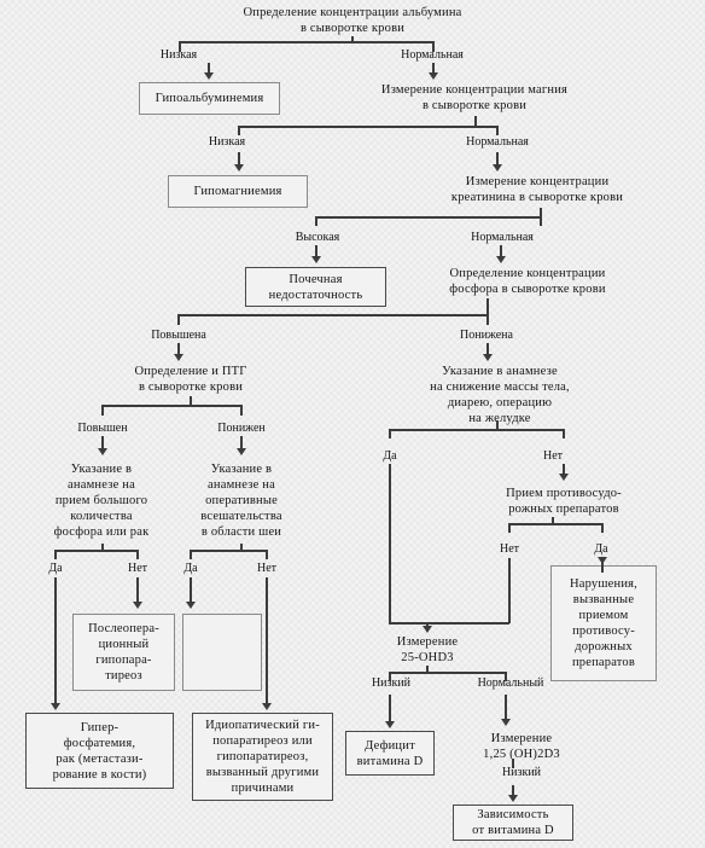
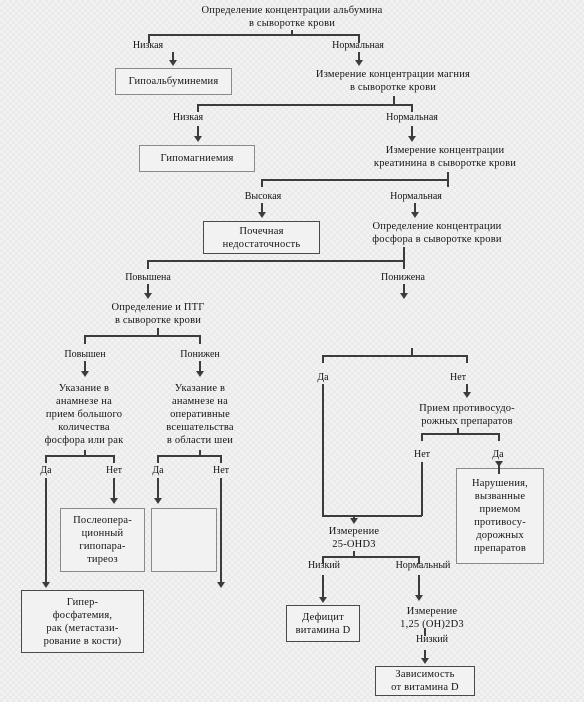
  Определение концентрации альбумина
  в сыворотке крови
  Гипоальбуминемия
  Измерение концентрации магния
  в сыворотке крови
  Гипомагниемия
  Измерение концентрации
  креатинина в сыворотке крови
  Почечная
  недостаточность
  Определение концентрации
  фосфора в сыворотке крови
  Определение и ПТГ
  в сыворотке крови
  Указание в
  анамнезе на
  прием большого
  количества
  фосфора или рак
  Указание в
  анамнезе на
  оперативные
  всешательства
  в области шеи
  Послеопера-
  ционный
  гипопара-
  тиреоз
  Гипер-
  фосфатемия,
  рак (метастази-
  рование в кости)
- Идиопатический ги-
- попаратиреоз или
- гипопаратиреоз,
- вызванный другими
- причинами
- Указание в анамнезе
- на снижение массы тела,
- диарею, операцию
- на желудке
  Прием противосудо-
  рожных препаратов
  Нарушения,
  вызванные
  приемом
  противосу-
  дорожных
  препаратов
  Измерение
  25-OHD3
  Дефицит
  витамина D
  Измерение
  1,25 (OH)2D3
  Зависимость
  от витамина D
  Низкая
  Нормальная
  Низкая
  Нормальная
  Высокая
  Нормальная
  Повышена
  Понижена
  Повышен
  Понижен
  Да
  Нет
  Да
  Нет
  Да
  Нет
  Нет
  Да
  Низкий
  Нормальный
  Низкий
